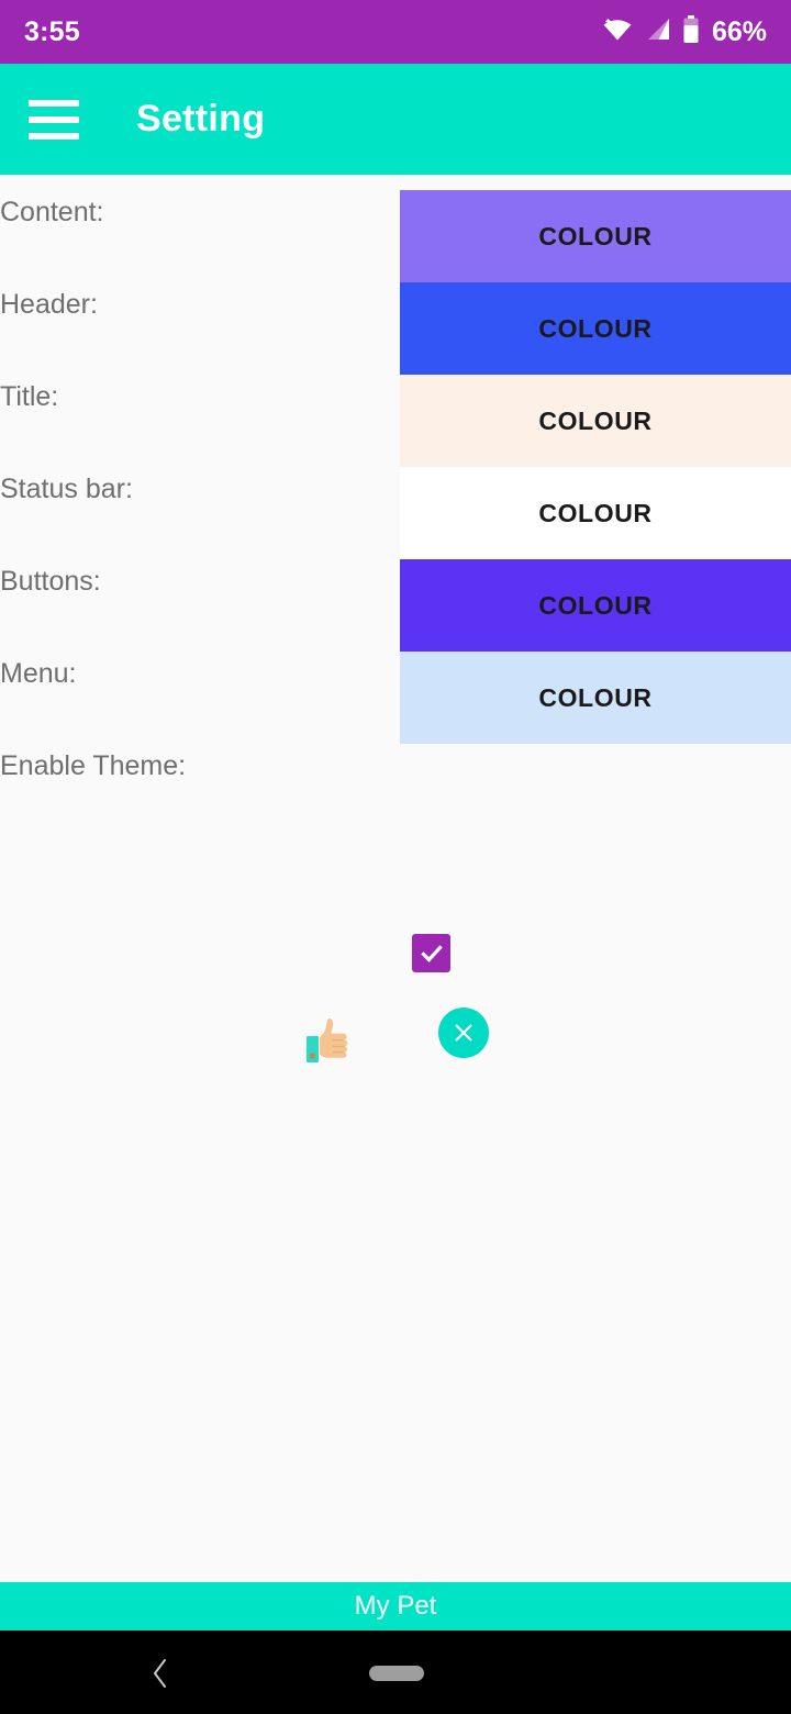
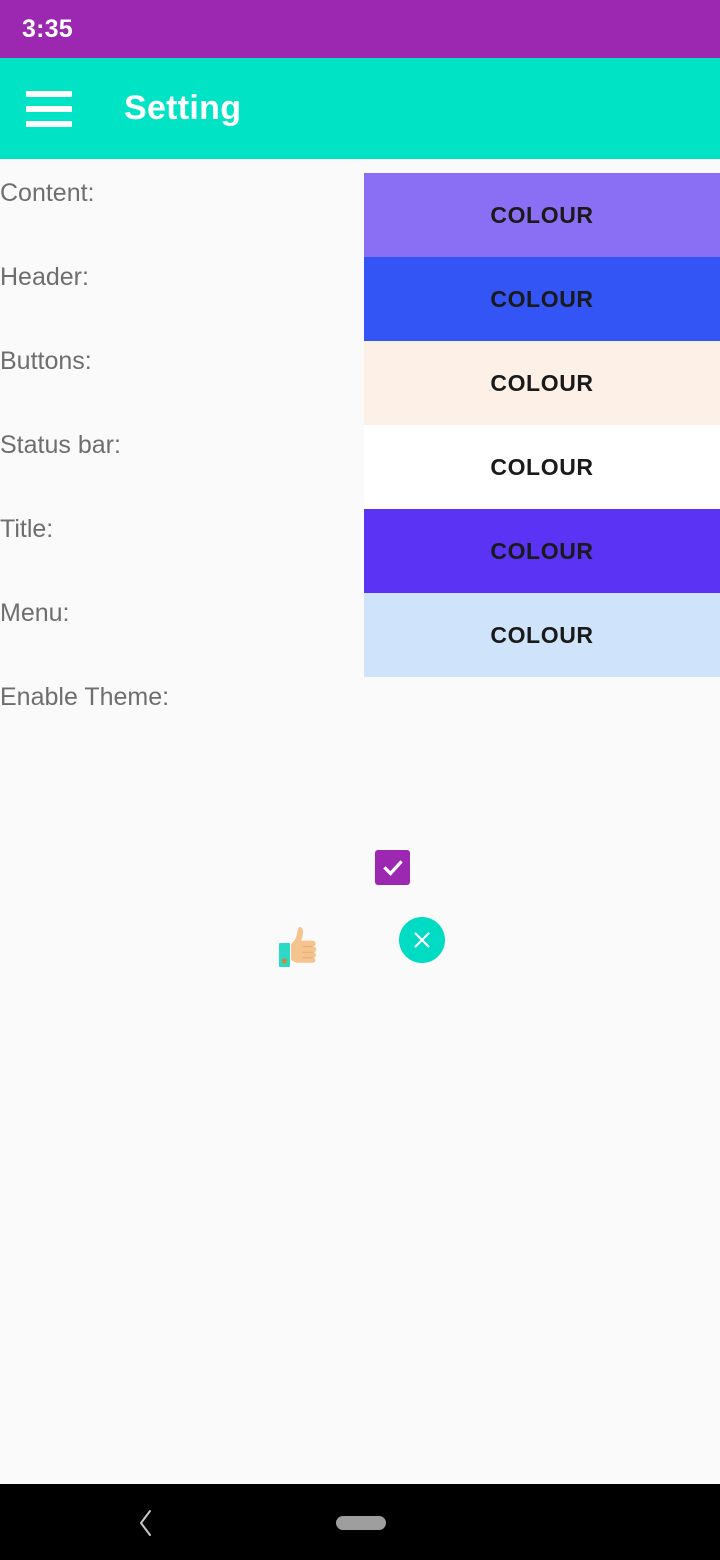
- 3:55
+ 3:35
- 66%
  Setting
  Content:
  Header:
- Title:
+ Buttons:
  Status bar:
- Buttons:
+ Title:
  Menu:
  Enable Theme:
  COLOUR
  COLOUR
  COLOUR
  COLOUR
  COLOUR
  COLOUR
- My Pet
